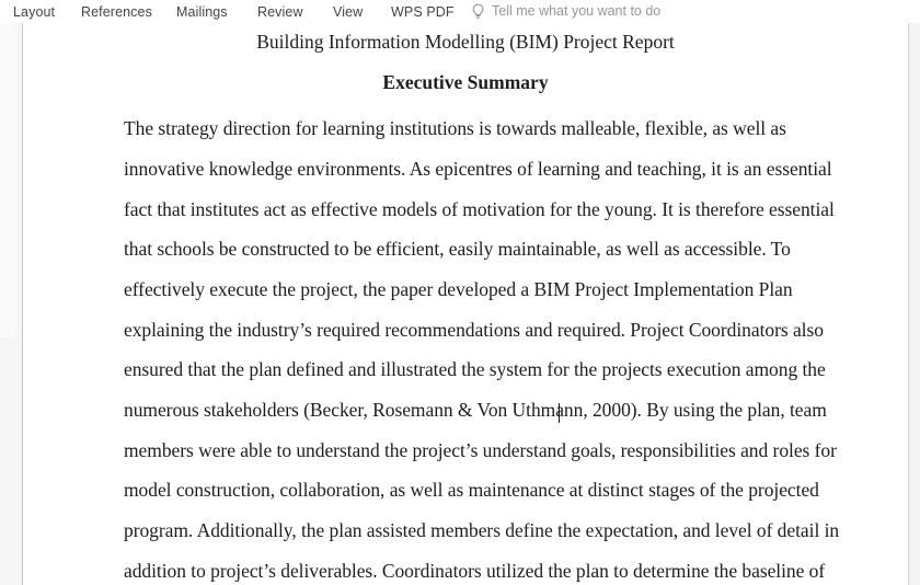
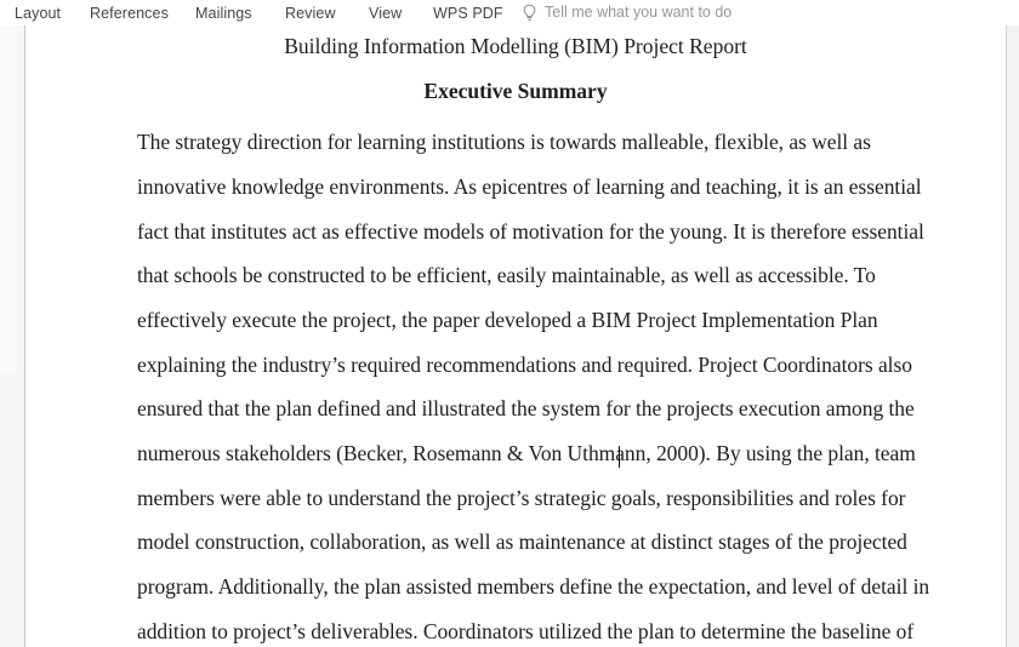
  Layout
  References
  Mailings
  Review
  View
  WPS PDF
  Tell me what you want to do
  Building Information Modelling (BIM) Project Report
  Executive Summary
  The strategy direction for learning institutions is towards malleable, flexible, as well as
  innovative knowledge environments. As epicentres of learning and teaching, it is an essential
  fact that institutes act as effective models of motivation for the young. It is therefore essential
  that schools be constructed to be efficient, easily maintainable, as well as accessible. To
  effectively execute the project, the paper developed a BIM Project Implementation Plan
  explaining the industry’s required recommendations and required. Project Coordinators also
  ensured that the plan defined and illustrated the system for the projects execution among the
  numerous stakeholders (Becker, Rosemann & Von Uthmann, 2000). By using the plan, team
- members were able to understand the project’s understand goals, responsibilities and roles for
+ members were able to understand the project’s strategic goals, responsibilities and roles for
  model construction, collaboration, as well as maintenance at distinct stages of the projected
  program. Additionally, the plan assisted members define the expectation, and level of detail in
  addition to project’s deliverables. Coordinators utilized the plan to determine the baseline of
